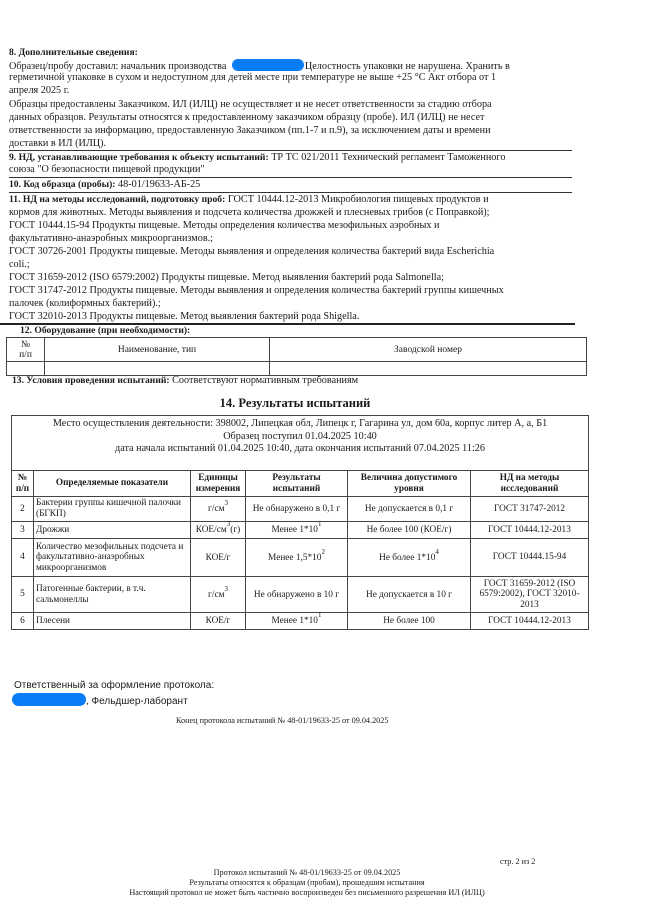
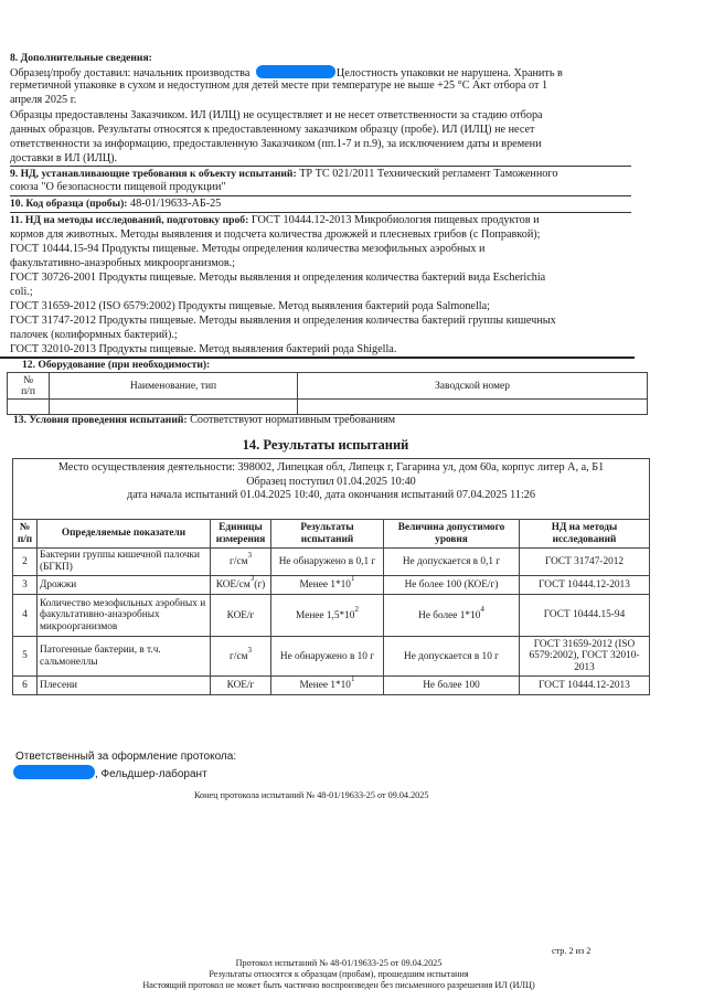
  8. Дополнительные сведения:
  Образец/пробу доставил: начальник производства Целостность упаковки не нарушена. Хранить в
  герметичной упаковке в сухом и недоступном для детей месте при температуре не выше +25 °C Акт отбора от 1
  апреля 2025 г.
  Образцы предоставлены Заказчиком. ИЛ (ИЛЦ) не осуществляет и не несет ответственности за стадию отбора
  данных образцов. Результаты относятся к предоставленному заказчиком образцу (пробе). ИЛ (ИЛЦ) не несет
  ответственности за информацию, предоставленную Заказчиком (пп.1-7 и п.9), за исключением даты и времени
  доставки в ИЛ (ИЛЦ).
  9. НД, устанавливающие требования к объекту испытаний: ТР ТС 021/2011 Технический регламент Таможенного
  союза "О безопасности пищевой продукции"
  10. Код образца (пробы): 48-01/19633-АБ-25
  11. НД на методы исследований, подготовку проб: ГОСТ 10444.12-2013 Микробиология пищевых продуктов и
  кормов для животных. Методы выявления и подсчета количества дрожжей и плесневых грибов (с Поправкой);
  ГОСТ 10444.15-94 Продукты пищевые. Методы определения количества мезофильных аэробных и
  факультативно-анаэробных микроорганизмов.;
  ГОСТ 30726-2001 Продукты пищевые. Методы выявления и определения количества бактерий вида Escherichia
  coli.;
  ГОСТ 31659-2012 (ISO 6579:2002) Продукты пищевые. Метод выявления бактерий рода Salmonella;
  ГОСТ 31747-2012 Продукты пищевые. Методы выявления и определения количества бактерий группы кишечных
  палочек (колиформных бактерий).;
  ГОСТ 32010-2013 Продукты пищевые. Метод выявления бактерий рода Shigella.
  12. Оборудование (при необходимости):
  № п/п	Наименование, тип	Заводской номер
  13. Условия проведения испытаний: Соответствуют нормативным требованиям
  14. Результаты испытаний
  Место осуществления деятельности: 398002, Липецкая обл, Липецк г, Гагарина ул, дом 60а, корпус литер А, а, Б1
  Образец поступил 01.04.2025 10:40
  дата начала испытаний 01.04.2025 10:40, дата окончания испытаний 07.04.2025 11:26
  № п/п	Определяемые показатели	Единицы измерения	Результаты испытаний	Величина допустимого уровня	НД на методы исследований
  2	Бактерии группы кишечной палочки (БГКП)	г/см3	Не обнаружено в 0,1 г	Не допускается в 0,1 г	ГОСТ 31747-2012
  3	Дрожжи	КОЕ/см3(г)	Менее 1*101	Не более 100 (КОЕ/г)	ГОСТ 10444.12-2013
- 4	Количество мезофильных подсчета и факультативно-анаэробных микроорганизмов	КОЕ/г	Менее 1,5*102	Не более 1*104	ГОСТ 10444.15-94
+ 4	Количество мезофильных аэробных и факультативно-анаэробных микроорганизмов	КОЕ/г	Менее 1,5*102	Не более 1*104	ГОСТ 10444.15-94
  5	Патогенные бактерии, в т.ч. сальмонеллы	г/см3	Не обнаружено в 10 г	Не допускается в 10 г	ГОСТ 31659-2012 (ISO 6579:2002), ГОСТ 32010-2013
  6	Плесени	КОЕ/г	Менее 1*101	Не более 100	ГОСТ 10444.12-2013
  Ответственный за оформление протокола:
  , Фельдшер-лаборант
  Конец протокола испытаний № 48-01/19633-25 от 09.04.2025
  стр. 2 из 2
  Протокол испытаний № 48-01/19633-25 от 09.04.2025
  Результаты относятся к образцам (пробам), прошедшим испытания
  Настоящий протокол не может быть частично воспроизведен без письменного разрешения ИЛ (ИЛЦ)
